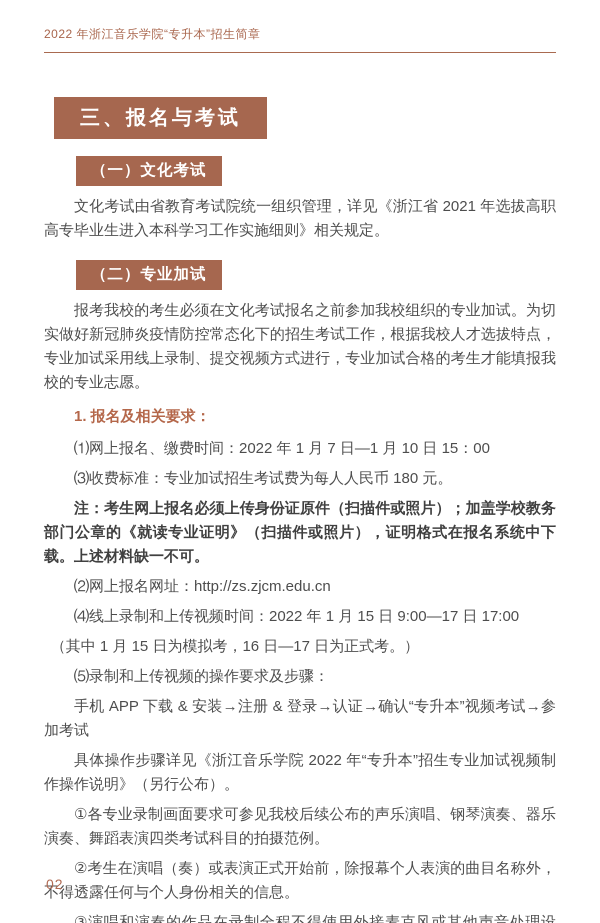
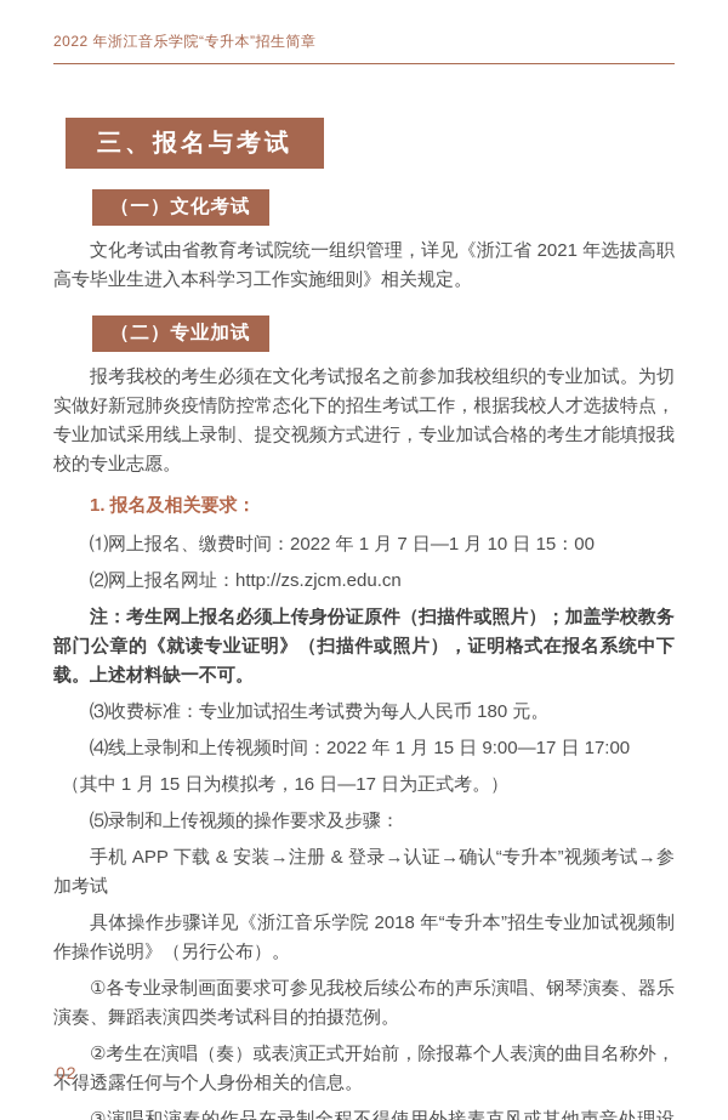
  2022 年浙江音乐学院“专升本”招生简章
  三、报名与考试
  （一）文化考试
  文化考试由省教育考试院统一组织管理，详见《浙江省 2021 年选拔高职高专毕业生进入本科学习工作实施细则》相关规定。
  （二）专业加试
  报考我校的考生必须在文化考试报名之前参加我校组织的专业加试。为切实做好新冠肺炎疫情防控常态化下的招生考试工作，根据我校人才选拔特点，专业加试采用线上录制、提交视频方式进行，专业加试合格的考生才能填报我校的专业志愿。
  1. 报名及相关要求：
  ⑴网上报名、缴费时间：2022 年 1 月 7 日—1 月 10 日 15：00
- ⑶收费标准：专业加试招生考试费为每人人民币 180 元。
+ ⑵网上报名网址：http://zs.zjcm.edu.cn
  注：考生网上报名必须上传身份证原件（扫描件或照片）；加盖学校教务部门公章的《就读专业证明》（扫描件或照片），证明格式在报名系统中下载。上述材料缺一不可。
- ⑵网上报名网址：http://zs.zjcm.edu.cn
+ ⑶收费标准：专业加试招生考试费为每人人民币 180 元。
  ⑷线上录制和上传视频时间：2022 年 1 月 15 日 9:00—17 日 17:00
  （其中 1 月 15 日为模拟考，16 日—17 日为正式考。）
  ⑸录制和上传视频的操作要求及步骤：
  手机 APP 下载 & 安装→注册 & 登录→认证→确认“专升本”视频考试→参加考试
- 具体操作步骤详见《浙江音乐学院 2022 年“专升本”招生专业加试视频制作操作说明》（另行公布）。
+ 具体操作步骤详见《浙江音乐学院 2018 年“专升本”招生专业加试视频制作操作说明》（另行公布）。
  ①各专业录制画面要求可参见我校后续公布的声乐演唱、钢琴演奏、器乐演奏、舞蹈表演四类考试科目的拍摄范例。
  ②考生在演唱（奏）或表演正式开始前，除报幕个人表演的曲目名称外，不得透露任何与个人身份相关的信息。
  02
